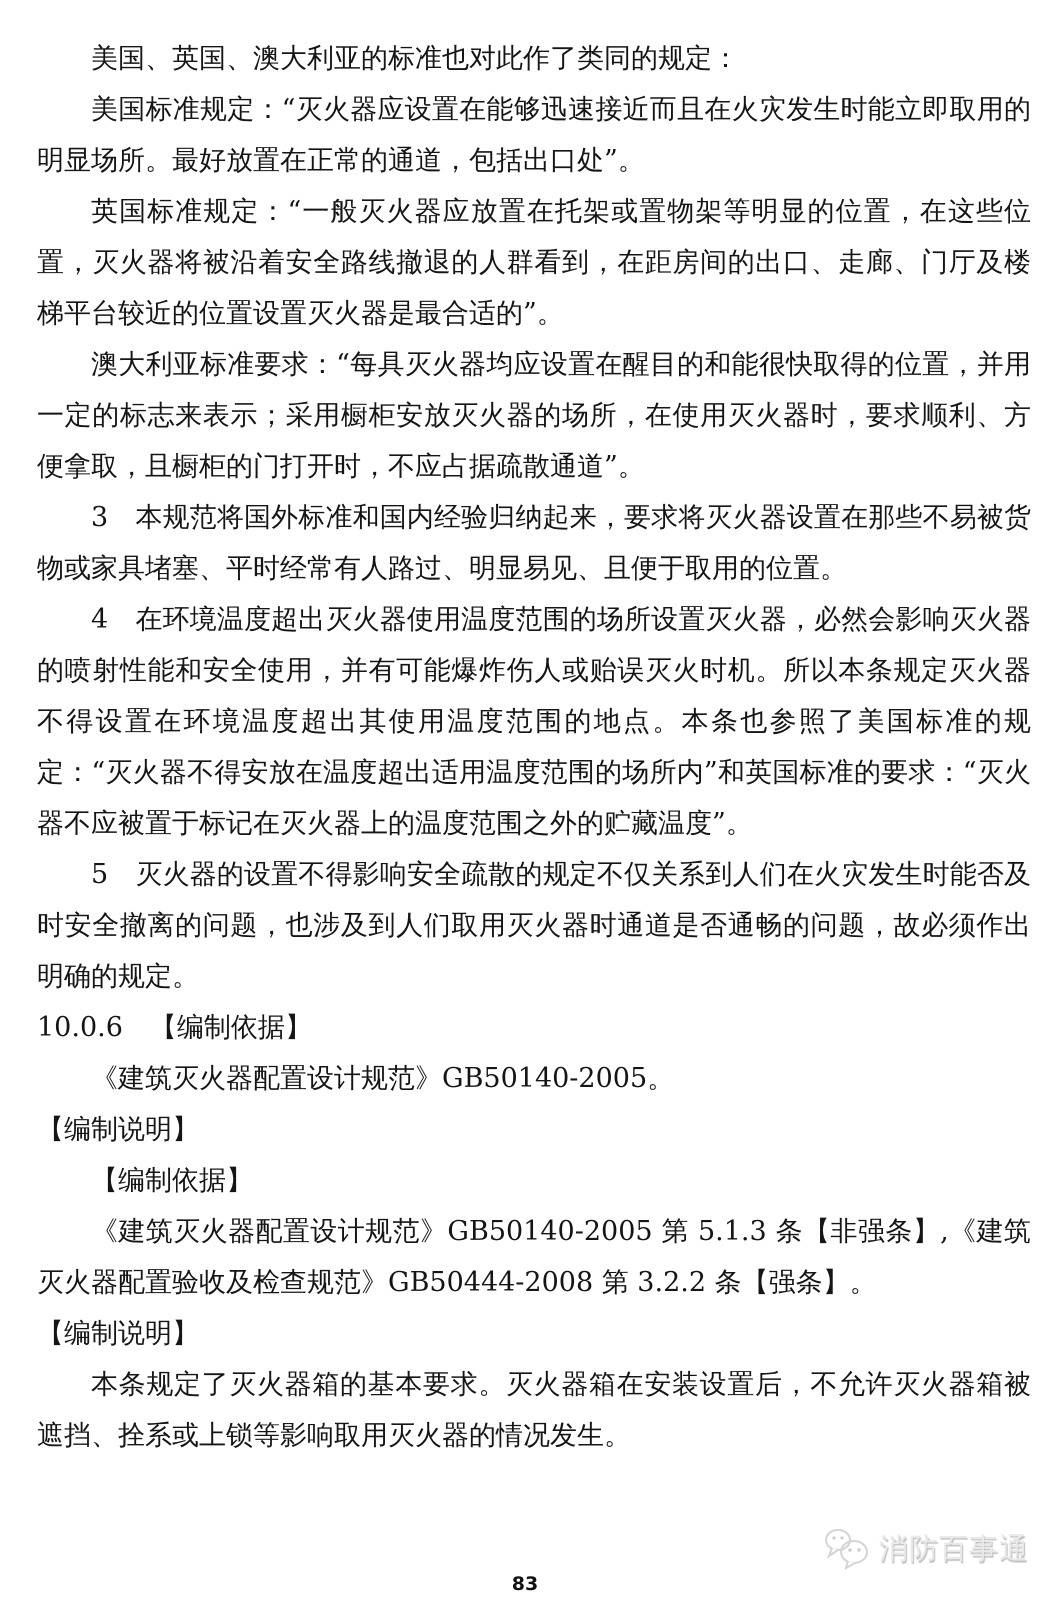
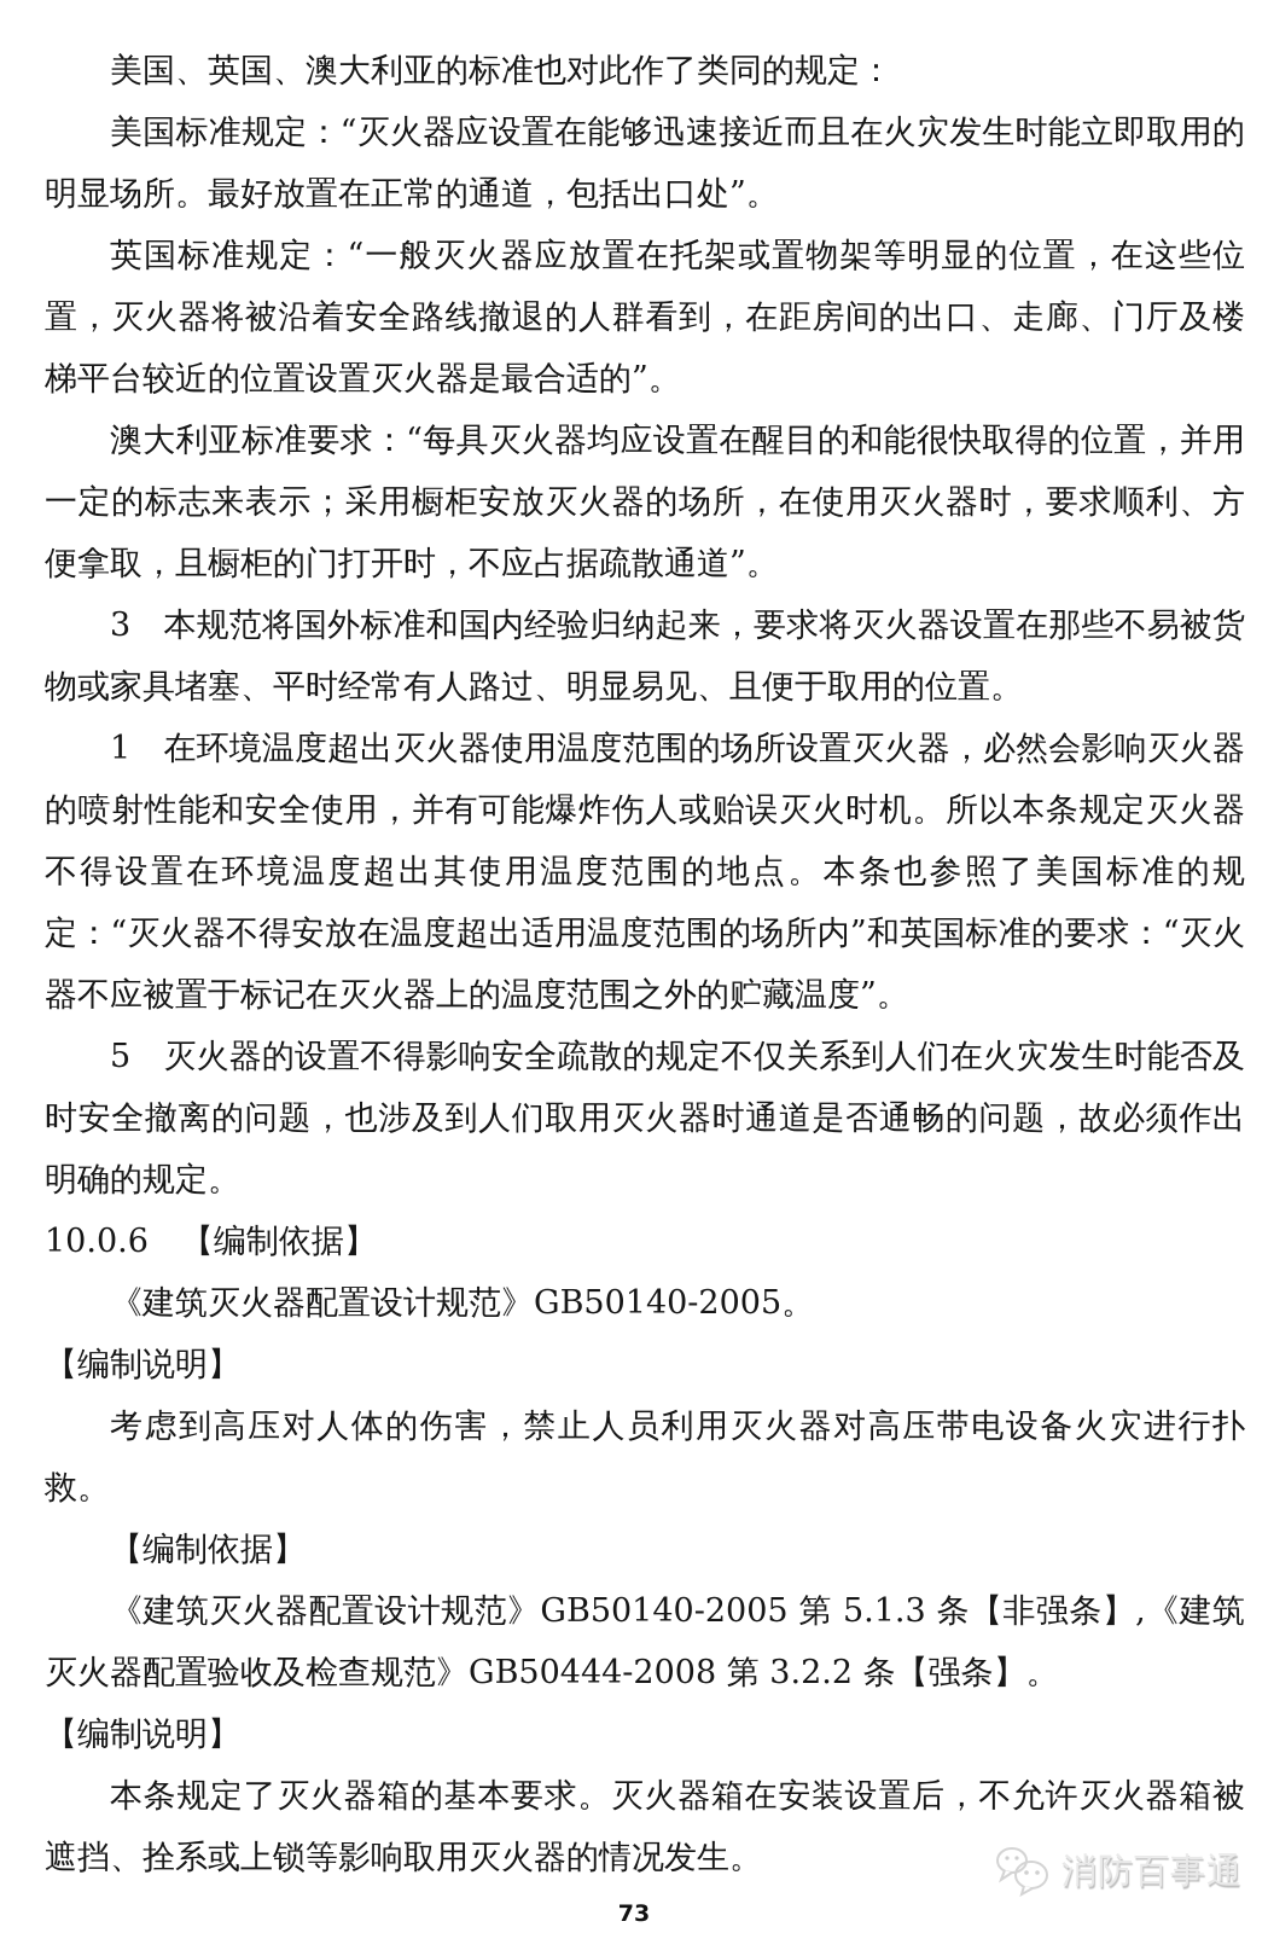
  美国、英国、澳大利亚的标准也对此作了类同的规定：
  美国标准规定：“灭火器应设置在能够迅速接近而且在火灾发生时能立即取用的明显场所。最好放置在正常的通道，包括出口处”。
  英国标准规定：“一般灭火器应放置在托架或置物架等明显的位置，在这些位置，灭火器将被沿着安全路线撤退的人群看到，在距房间的出口、走廊、门厅及楼梯平台较近的位置设置灭火器是最合适的”。
  澳大利亚标准要求：“每具灭火器均应设置在醒目的和能很快取得的位置，并用一定的标志来表示；采用橱柜安放灭火器的场所，在使用灭火器时，要求顺利、方便拿取，且橱柜的门打开时，不应占据疏散通道”。
  3 本规范将国外标准和国内经验归纳起来，要求将灭火器设置在那些不易被货物或家具堵塞、平时经常有人路过、明显易见、且便于取用的位置。
- 4 在环境温度超出灭火器使用温度范围的场所设置灭火器，必然会影响灭火器的喷射性能和安全使用，并有可能爆炸伤人或贻误灭火时机。所以本条规定灭火器不得设置在环境温度超出其使用温度范围的地点。本条也参照了美国标准的规定：“灭火器不得安放在温度超出适用温度范围的场所内”和英国标准的要求：“灭火器不应被置于标记在灭火器上的温度范围之外的贮藏温度”。
+ 1 在环境温度超出灭火器使用温度范围的场所设置灭火器，必然会影响灭火器的喷射性能和安全使用，并有可能爆炸伤人或贻误灭火时机。所以本条规定灭火器不得设置在环境温度超出其使用温度范围的地点。本条也参照了美国标准的规定：“灭火器不得安放在温度超出适用温度范围的场所内”和英国标准的要求：“灭火器不应被置于标记在灭火器上的温度范围之外的贮藏温度”。
  5 灭火器的设置不得影响安全疏散的规定不仅关系到人们在火灾发生时能否及时安全撤离的问题，也涉及到人们取用灭火器时通道是否通畅的问题，故必须作出明确的规定。
  10.0.6 【编制依据】
  《建筑灭火器配置设计规范》GB50140-2005。
  【编制说明】
+ 考虑到高压对人体的伤害，禁止人员利用灭火器对高压带电设备火灾进行扑救。
  【编制依据】
  《建筑灭火器配置设计规范》GB50140-2005 第 5.1.3 条【非强条】,《建筑灭火器配置验收及检查规范》GB50444-2008 第 3.2.2 条【强条】。
  【编制说明】
  本条规定了灭火器箱的基本要求。灭火器箱在安装设置后，不允许灭火器箱被遮挡、拴系或上锁等影响取用灭火器的情况发生。
  消防百事通
- 83
+ 73
